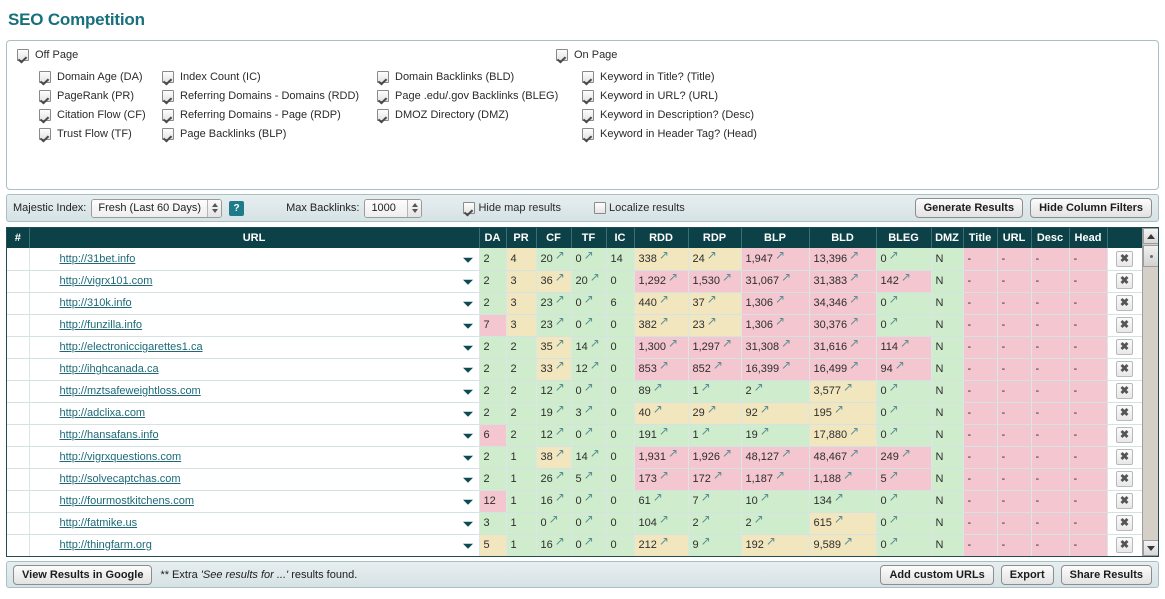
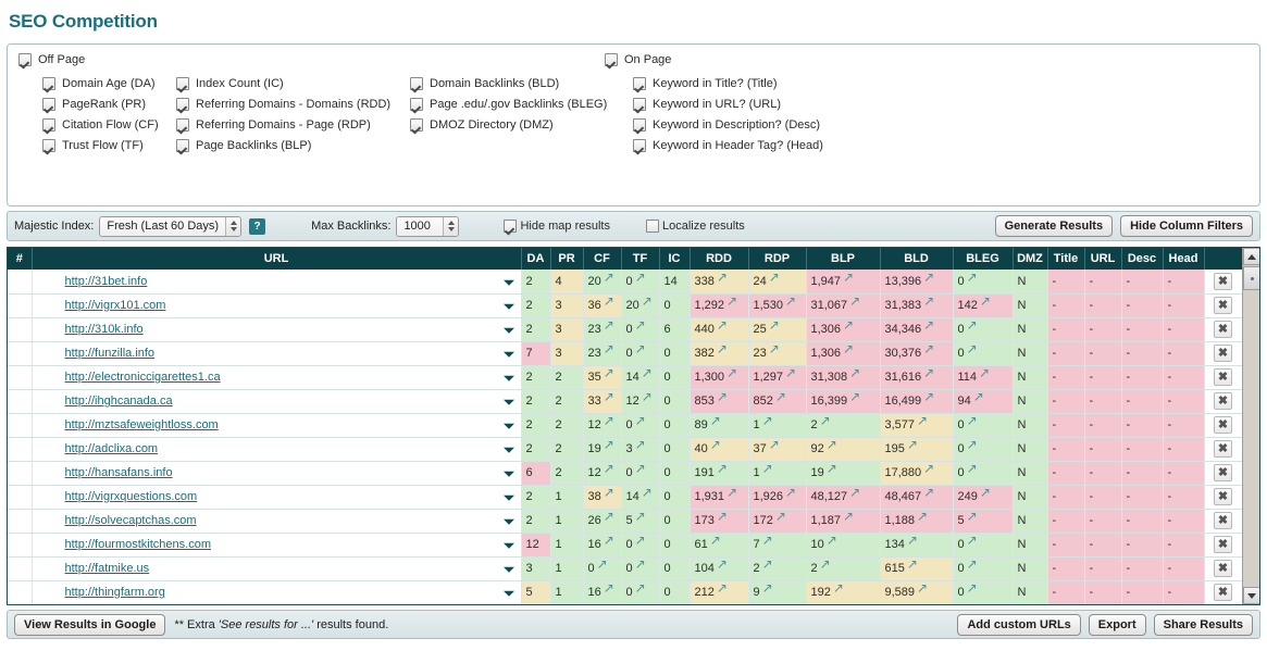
  SEO Competition
  Off Page
  On Page
  Domain Age (DA)
  PageRank (PR)
  Citation Flow (CF)
  Trust Flow (TF)
  Index Count (IC)
  Referring Domains - Domains (RDD)
  Referring Domains - Page (RDP)
  Page Backlinks (BLP)
  Domain Backlinks (BLD)
  Page .edu/.gov Backlinks (BLEG)
  DMOZ Directory (DMZ)
  Keyword in Title? (Title)
  Keyword in URL? (URL)
  Keyword in Description? (Desc)
  Keyword in Header Tag? (Head)
  Majestic Index:
  Fresh (Last 60 Days)
  ?
  Max Backlinks:
  1000
  Hide map results
  Localize results
  Generate Results
  Hide Column Filters
  #	URL	DA	PR	CF	TF	IC	RDD	RDP	BLP	BLD	BLEG	DMZ	Title	URL	Desc	Head
  	http://31bet.info	2	4	20	0	14	338	24	1,947	13,396	0	N	-	-	-	-	✖
  	http://vigrx101.com	2	3	36	20	0	1,292	1,530	31,067	31,383	142	N	-	-	-	-	✖
- 	http://310k.info	2	3	23	0	6	440	37	1,306	34,346	0	N	-	-	-	-	✖
+ 	http://310k.info	2	3	23	0	6	440	25	1,306	34,346	0	N	-	-	-	-	✖
  	http://funzilla.info	7	3	23	0	0	382	23	1,306	30,376	0	N	-	-	-	-	✖
  	http://electroniccigarettes1.ca	2	2	35	14	0	1,300	1,297	31,308	31,616	114	N	-	-	-	-	✖
  	http://ihghcanada.ca	2	2	33	12	0	853	852	16,399	16,499	94	N	-	-	-	-	✖
  	http://mztsafeweightloss.com	2	2	12	0	0	89	1	2	3,577	0	N	-	-	-	-	✖
- 	http://adclixa.com	2	2	19	3	0	40	29	92	195	0	N	-	-	-	-	✖
+ 	http://adclixa.com	2	2	19	3	0	40	37	92	195	0	N	-	-	-	-	✖
  	http://hansafans.info	6	2	12	0	0	191	1	19	17,880	0	N	-	-	-	-	✖
  	http://vigrxquestions.com	2	1	38	14	0	1,931	1,926	48,127	48,467	249	N	-	-	-	-	✖
  	http://solvecaptchas.com	2	1	26	5	0	173	172	1,187	1,188	5	N	-	-	-	-	✖
  	http://fourmostkitchens.com	12	1	16	0	0	61	7	10	134	0	N	-	-	-	-	✖
  	http://fatmike.us	3	1	0	0	0	104	2	2	615	0	N	-	-	-	-	✖
  	http://thingfarm.org	5	1	16	0	0	212	9	192	9,589	0	N	-	-	-	-	✖
  View Results in Google
  ** Extra 'See results for ...' results found.
  Add custom URLs
  Export
  Share Results
